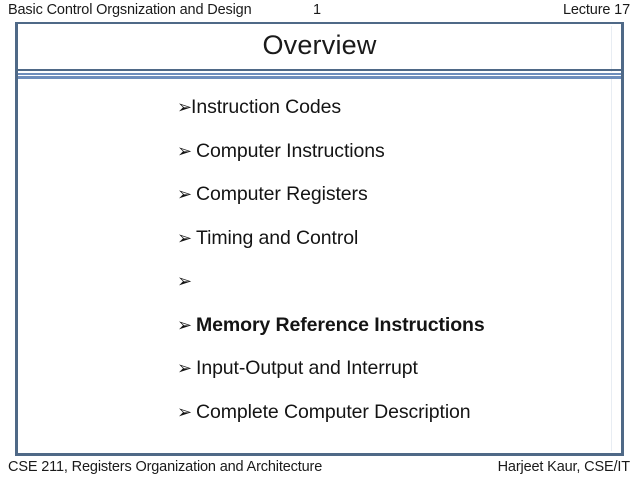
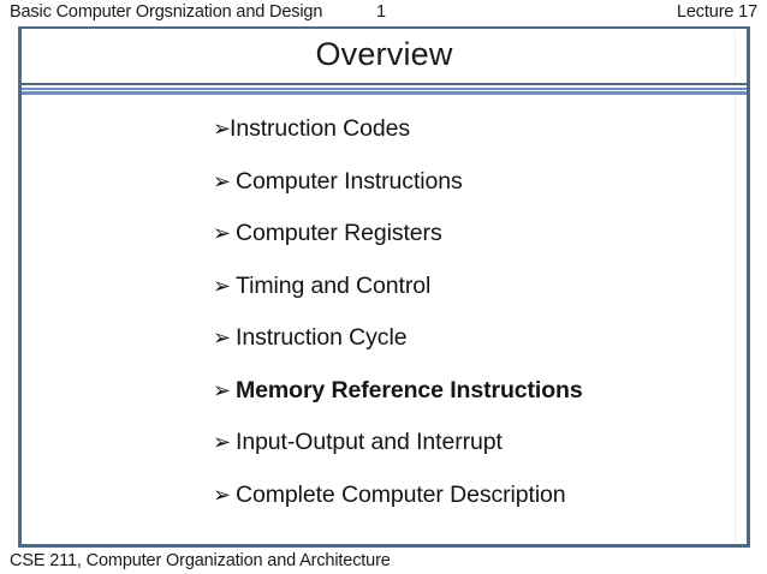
- Basic Control Orgsnization and Design
+ Basic Computer Orgsnization and Design
  1
  Lecture 17
  Overview
  ➢
  Instruction Codes
  ➢
  Computer Instructions
  ➢
  Computer Registers
  ➢
  Timing and Control
  ➢
+ Instruction Cycle
  ➢
  Memory Reference Instructions
  ➢
  Input-Output and Interrupt
  ➢
  Complete Computer Description
- CSE 211, Registers Organization and Architecture
+ CSE 211, Computer Organization and Architecture
- Harjeet Kaur, CSE/IT
